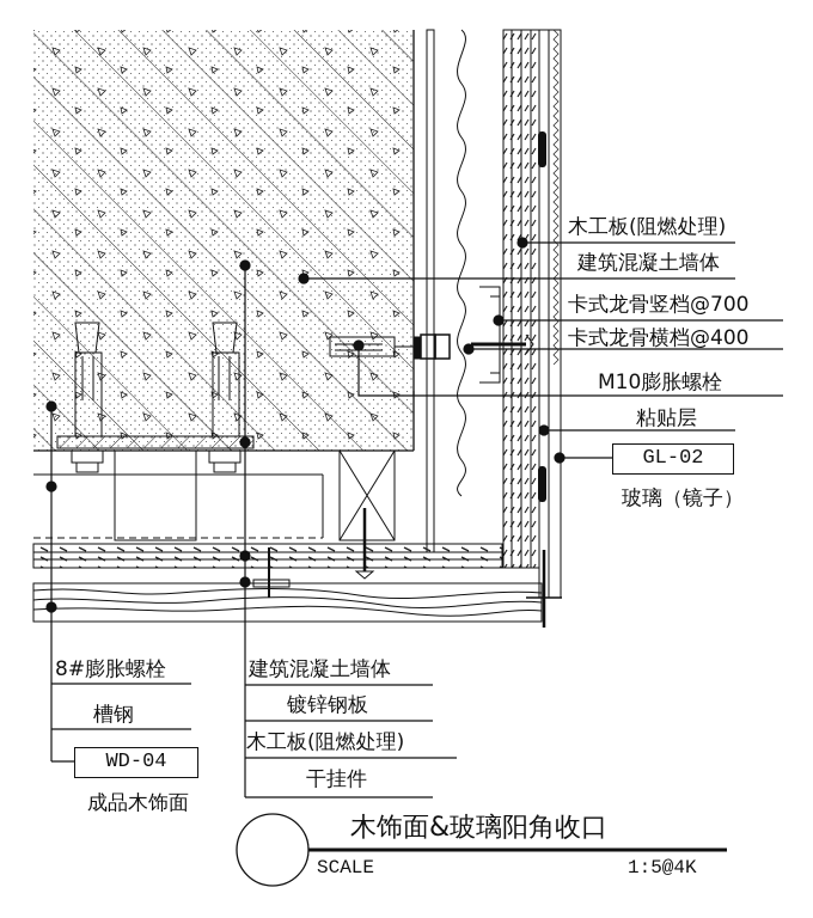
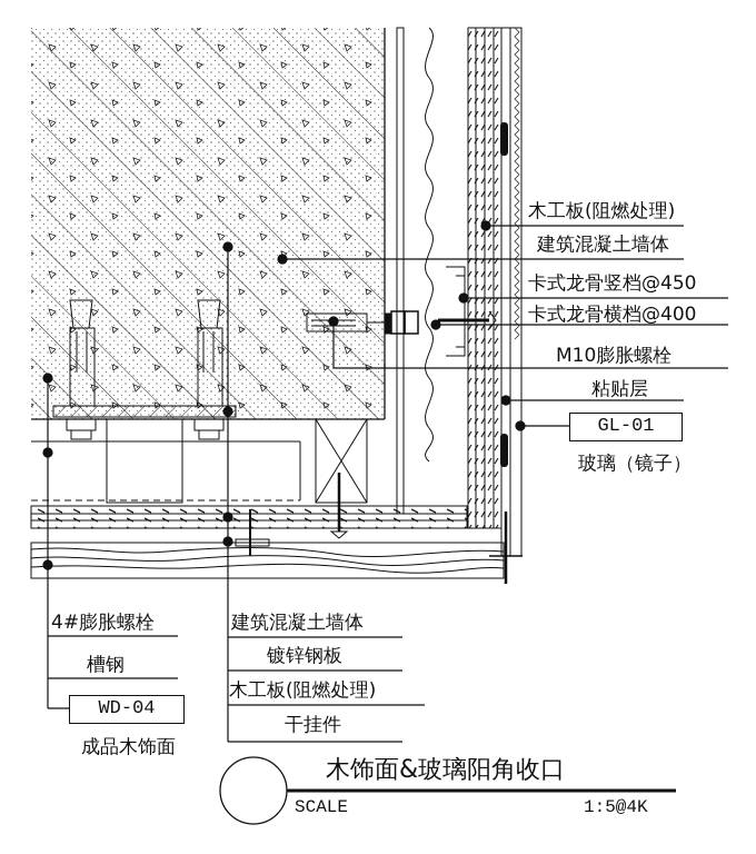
  木工板(阻燃处理)
  建筑混凝土墙体
- 卡式龙骨竖档@700
+ 卡式龙骨竖档@450
  卡式龙骨横档@400
  M10膨胀螺栓
  粘贴层
- GL-02
+ GL-01
  玻璃（镜子）
- 8#膨胀螺栓
+ 4#膨胀螺栓
  槽钢
  WD-04
  成品木饰面
  建筑混凝土墙体
  镀锌钢板
  木工板(阻燃处理)
  干挂件
  木饰面&玻璃阳角收口
  SCALE
  1:5@4K
